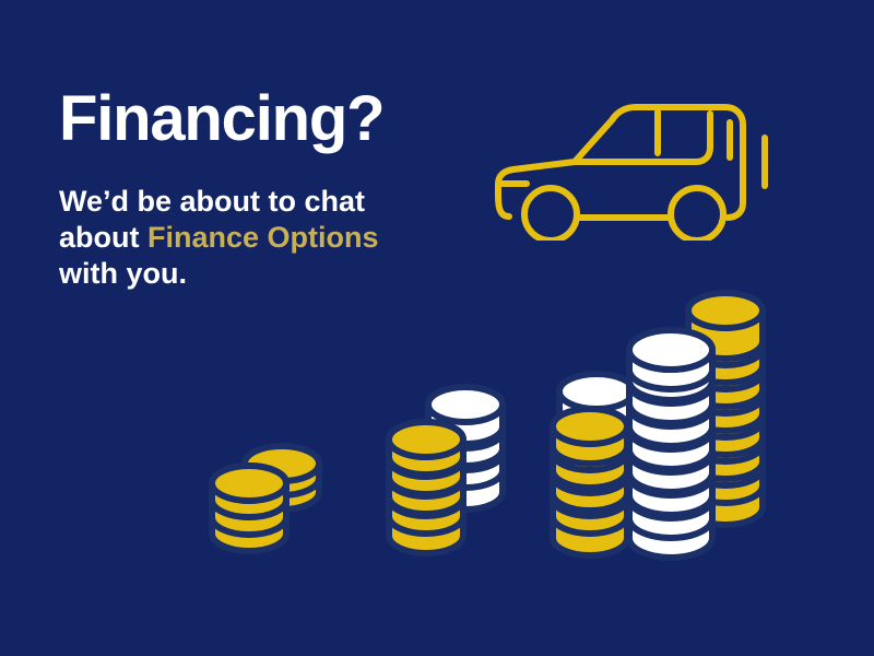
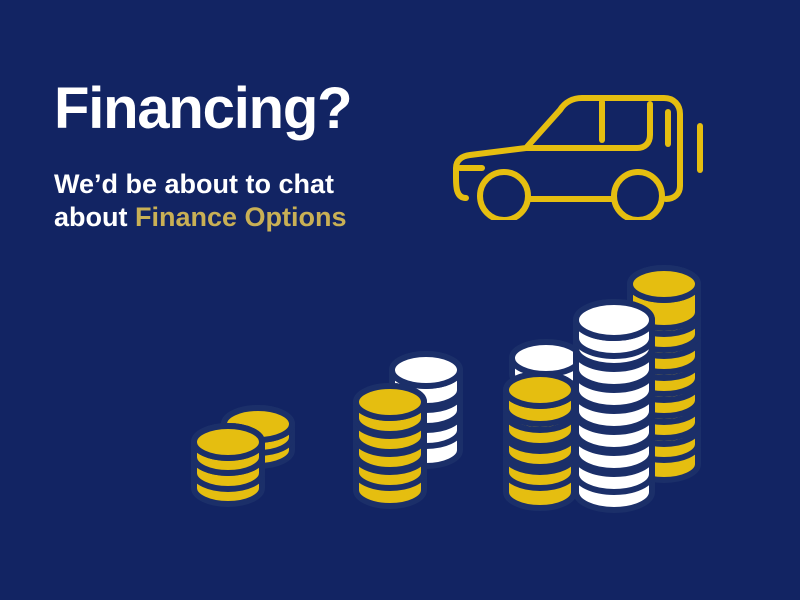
  Financing?
  We’d be about to chat
  about Finance Options
- with you.
